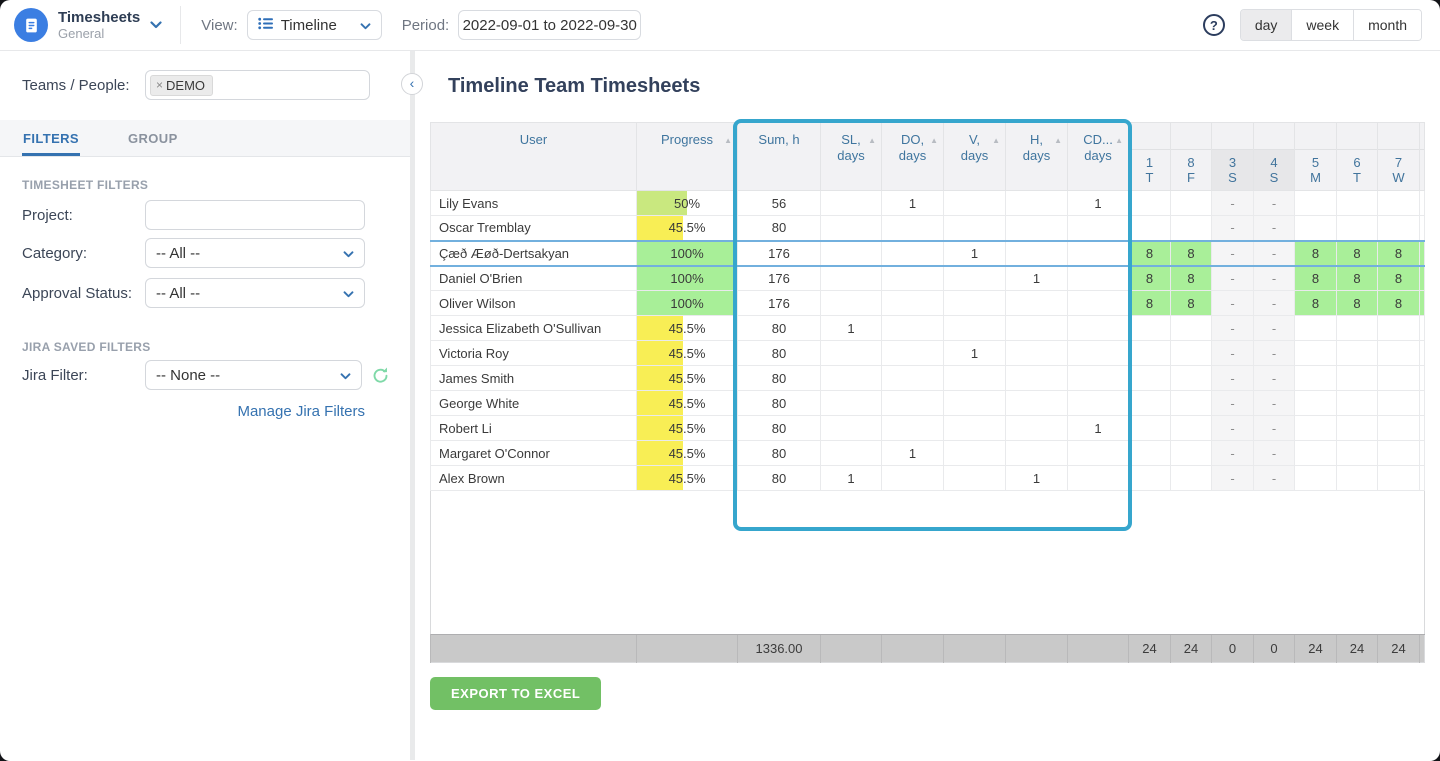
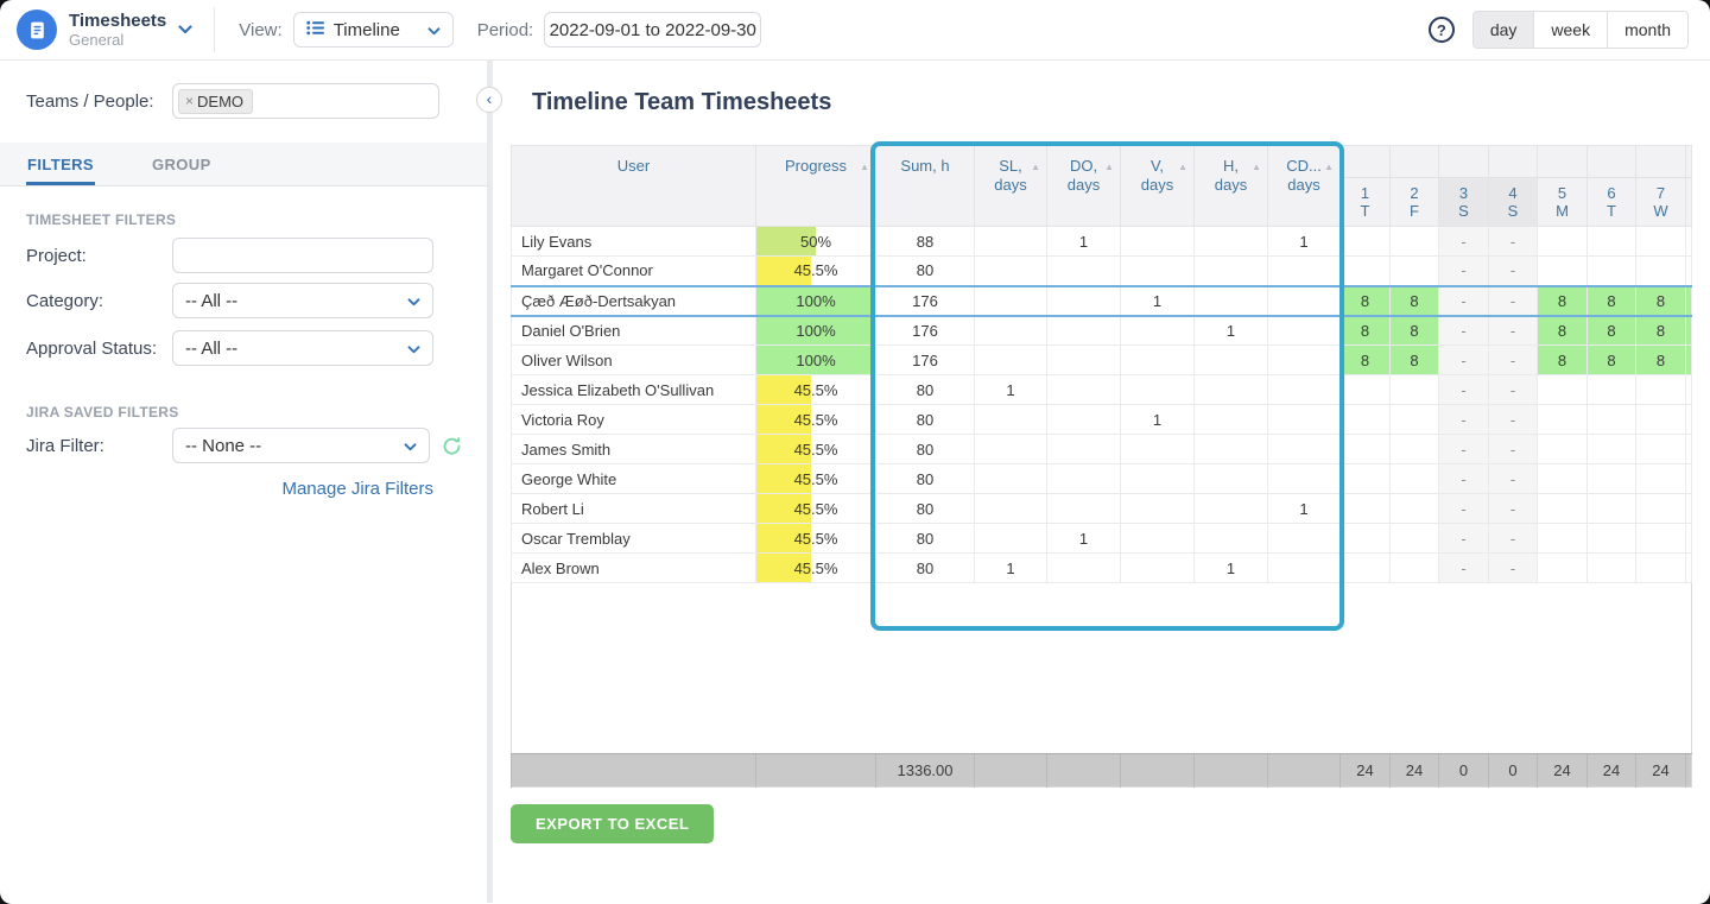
  Timesheets
  General
  View:
  Timeline
  Period:
  2022-09-01 to 2022-09-30
  ?
  day
  week
  month
  Teams / People:
  ×
  DEMO
  FILTERS
  GROUP
  TIMESHEET FILTERS
  Project:
  Category:
  -- All --
  Approval Status:
  -- All --
  JIRA SAVED FILTERS
  Jira Filter:
  -- None --
  Manage Jira Filters
  ‹
  Timeline Team Timesheets
- User	Progress ▲	Sum, h	SL, days▲	DO, days▲	V, days▲	H, days▲	CD... days▲	1T	8F	3S	4S	5M	6T	7W
+ User	Progress ▲	Sum, h	SL, days▲	DO, days▲	V, days▲	H, days▲	CD... days▲	1T	2F	3S	4S	5M	6T	7W
- Lily Evans	50%	56		1			1			-	-
+ Lily Evans	50%	88		1			1			-	-
- Oscar Tremblay	45.5%	80								-	-
+ Margaret O'Connor	45.5%	80								-	-
  Çæð Æøð-Dertsakyan	100%	176			1			8	8	-	-	8	8	8
  Daniel O'Brien	100%	176				1		8	8	-	-	8	8	8
  Oliver Wilson	100%	176						8	8	-	-	8	8	8
  Jessica Elizabeth O'Sullivan	45.5%	80	1							-	-
  Victoria Roy	45.5%	80			1					-	-
  James Smith	45.5%	80								-	-
  George White	45.5%	80								-	-
  Robert Li	45.5%	80					1			-	-
- Margaret O'Connor	45.5%	80		1						-	-
+ Oscar Tremblay	45.5%	80		1						-	-
  Alex Brown	45.5%	80	1			1				-	-
  		1336.00						24	24	0	0	24	24	24
  EXPORT TO EXCEL
